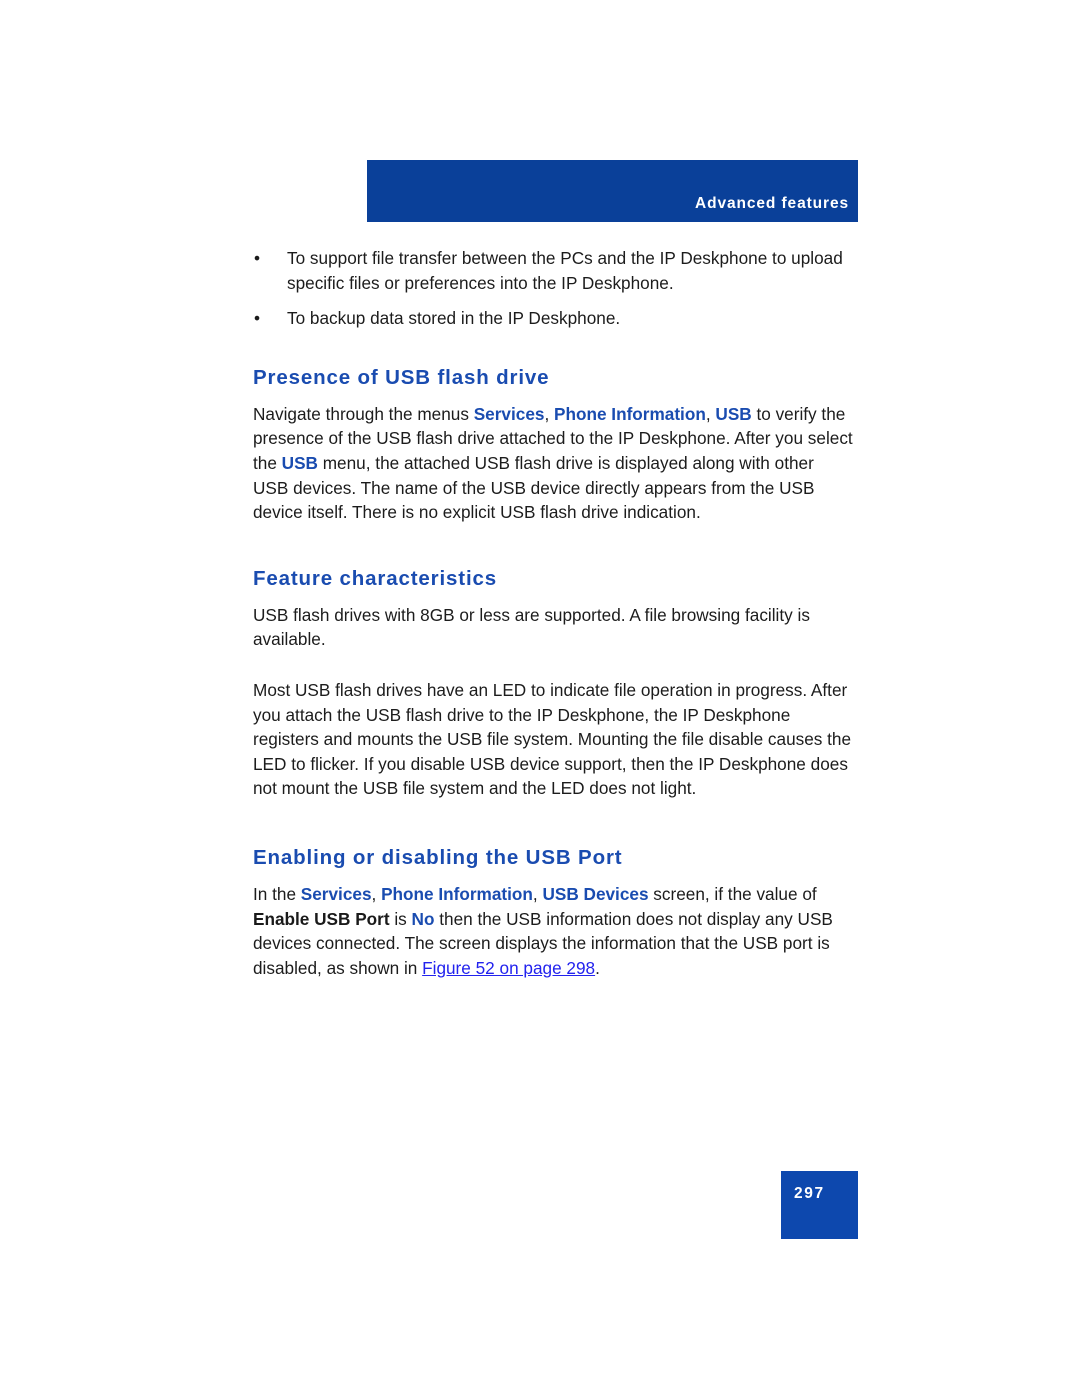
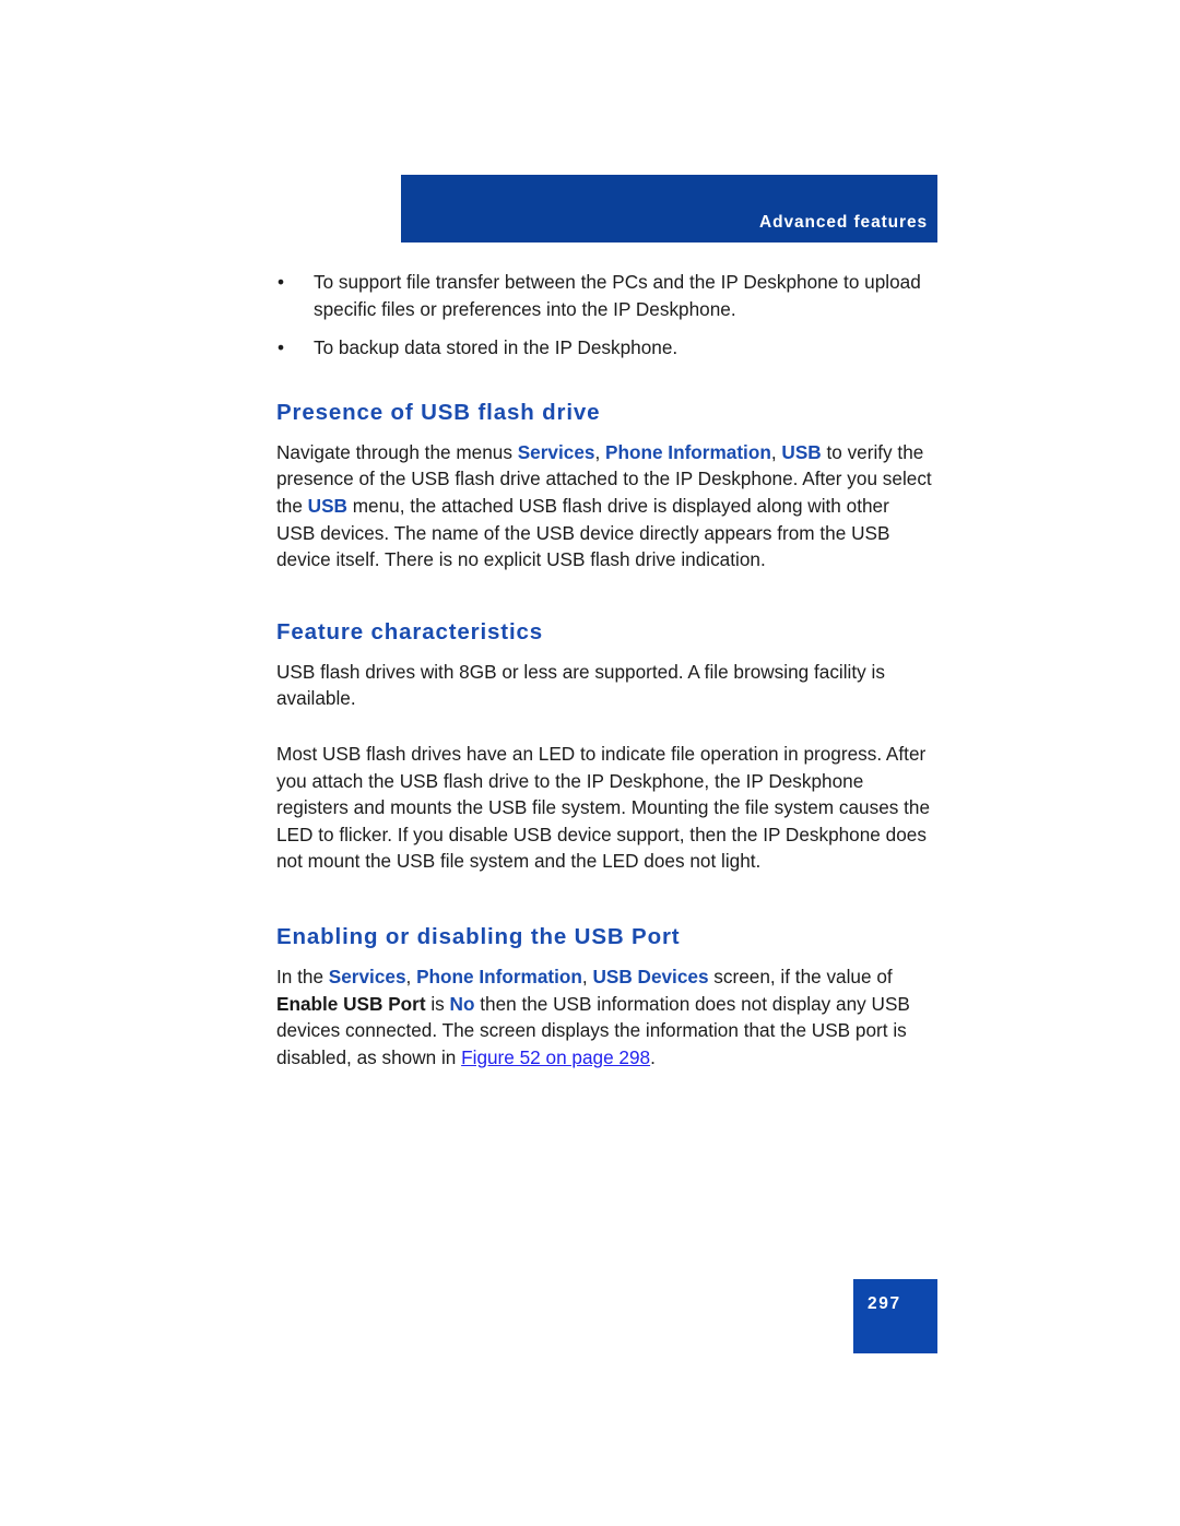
  Advanced features
  •
  To support file transfer between the PCs and the IP Deskphone to upload specific files or preferences into the IP Deskphone.
  •
  To backup data stored in the IP Deskphone.
  Presence of USB flash drive
  Navigate through the menus Services, Phone Information, USB to verify the presence of the USB flash drive attached to the IP Deskphone. After you select the USB menu, the attached USB flash drive is displayed along with other USB devices. The name of the USB device directly appears from the USB device itself. There is no explicit USB flash drive indication.
  Feature characteristics
  USB flash drives with 8GB or less are supported. A file browsing facility is available.
- Most USB flash drives have an LED to indicate file operation in progress. After you attach the USB flash drive to the IP Deskphone, the IP Deskphone registers and mounts the USB file system. Mounting the file disable causes the LED to flicker. If you disable USB device support, then the IP Deskphone does not mount the USB file system and the LED does not light.
+ Most USB flash drives have an LED to indicate file operation in progress. After you attach the USB flash drive to the IP Deskphone, the IP Deskphone registers and mounts the USB file system. Mounting the file system causes the LED to flicker. If you disable USB device support, then the IP Deskphone does not mount the USB file system and the LED does not light.
  Enabling or disabling the USB Port
  In the Services, Phone Information, USB Devices screen, if the value of Enable USB Port is No then the USB information does not display any USB devices connected. The screen displays the information that the USB port is disabled, as shown in Figure 52 on page 298.
  297
